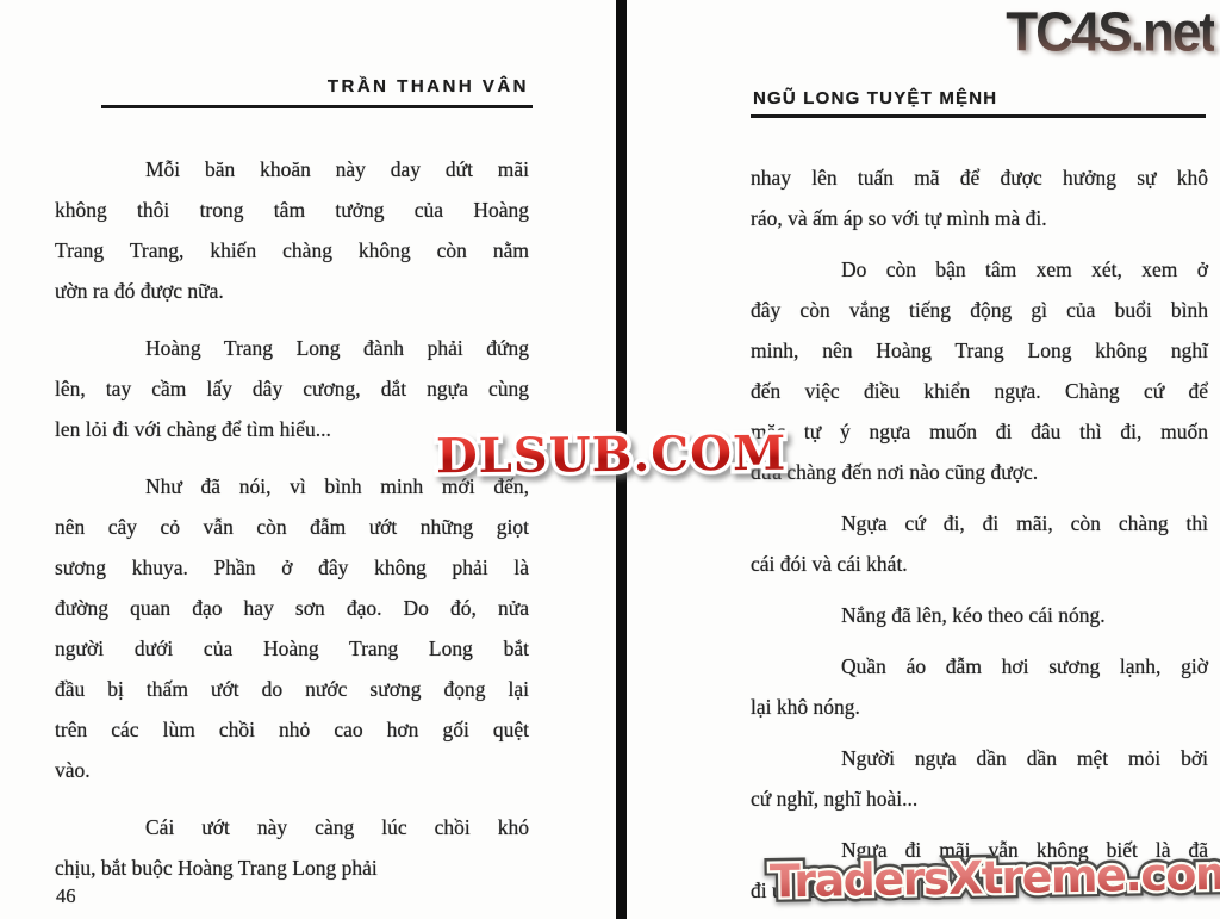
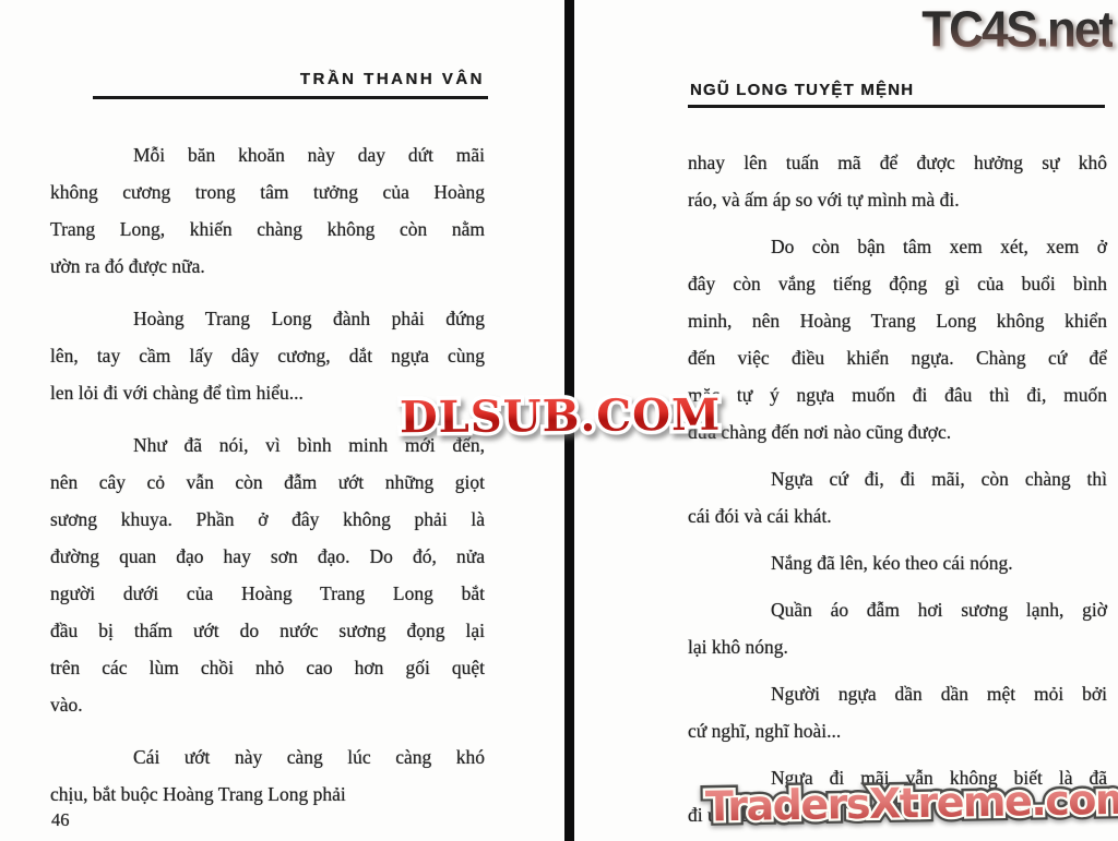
  TRẦN THANH VÂN
  Mỗi băn khoăn này day dứt mãi
- không thôi trong tâm tưởng của Hoàng
+ không cương trong tâm tưởng của Hoàng
- Trang Trang, khiến chàng không còn nằm
+ Trang Long, khiến chàng không còn nằm
  ườn ra đó được nữa.
  Hoàng Trang Long đành phải đứng
  lên, tay cầm lấy dây cương, dắt ngựa cùng
  len lỏi đi với chàng để tìm hiểu...
  Như đã nói, vì bình minh mới đến,
  nên cây cỏ vẫn còn đẫm ướt những giọt
  sương khuya. Phần ở đây không phải là
  đường quan đạo hay sơn đạo. Do đó, nửa
  người dưới của Hoàng Trang Long bắt
  đầu bị thấm ướt do nước sương đọng lại
  trên các lùm chồi nhỏ cao hơn gối quệt
  vào.
- Cái ướt này càng lúc chồi khó
+ Cái ướt này càng lúc càng khó
  chịu, bắt buộc Hoàng Trang Long phải
  46
  NGŨ LONG TUYỆT MỆNH
  nhay lên tuấn mã để được hưởng sự khô
  ráo, và ấm áp so với tự mình mà đi.
  Do còn bận tâm xem xét, xem ở
  đây còn vắng tiếng động gì của buổi bình
- minh, nên Hoàng Trang Long không nghĩ
+ minh, nên Hoàng Trang Long không khiển
  đến việc điều khiển ngựa. Chàng cứ để
  tự ý ngựa muốn đi đâu thì đi, muốn
  chàng đến nơi nào cũng được.
  Ngựa cứ đi, đi mãi, còn chàng thì
  cái đói và cái khát.
  Nắng đã lên, kéo theo cái nóng.
  Quần áo đẫm hơi sương lạnh, giờ
  lại khô nóng.
  Người ngựa dần dần mệt mỏi bởi
  cứ nghĩ, nghĩ hoài...
  TC4S.net
  DLSUB.COM
  TradersXtreme.com
